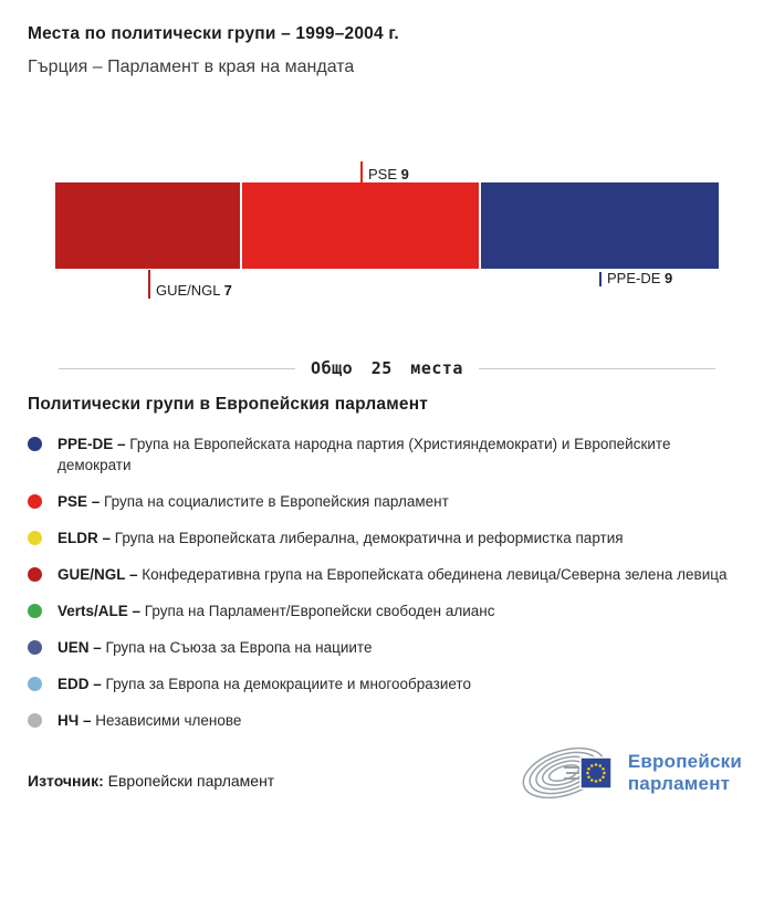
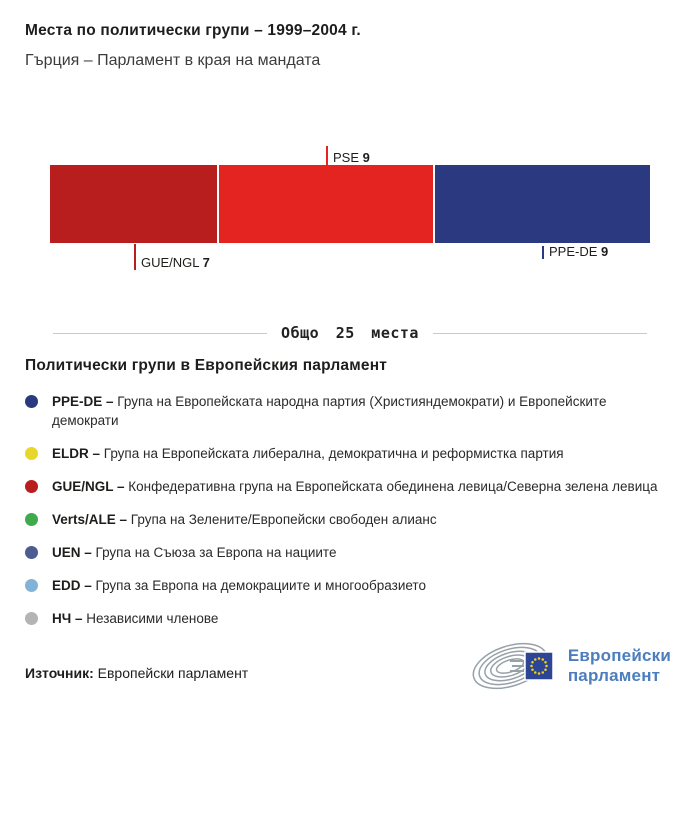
  Места по политически групи – 1999–2004 г.
  Гърция – Парламент в края на мандата
  GUE/NGL 7
  PSE 9
  PPE-DE 9
  Общо 25 места
  Политически групи в Европейския парламент
  PPE-DE – Група на Европейската народна партия (Християндемократи) и Европейските демократи
- PSE – Група на социалистите в Европейския парламент
  ELDR – Група на Европейската либерална, демократична и реформистка партия
  GUE/NGL – Конфедеративна група на Европейската обединена левица/Северна зелена левица
- Verts/ALE – Група на Парламент/Европейски свободен алианс
+ Verts/ALE – Група на Зелените/Европейски свободен алианс
  UEN – Група на Съюза за Европа на нациите
  EDD – Група за Европа на демокрациите и многообразието
  НЧ – Независими членове
  Източник: Европейски парламент
  Европейски
  парламент
